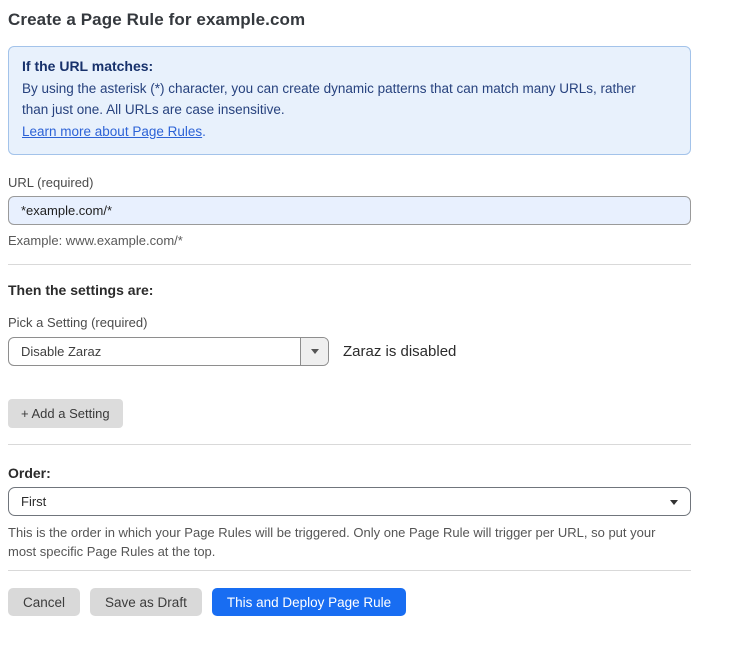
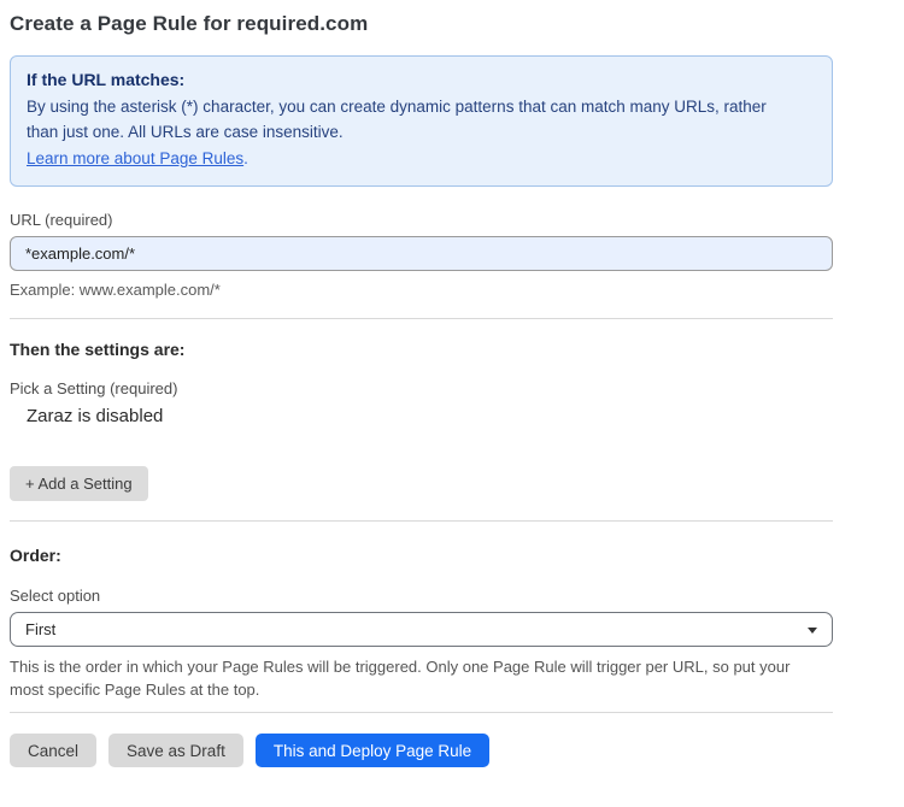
- Create a Page Rule for example.com
+ Create a Page Rule for required.com
  If the URL matches:
  By using the asterisk (*) character, you can create dynamic patterns that can match many URLs, rather than just one. All URLs are case insensitive.
  Learn more about Page Rules.
  URL (required)
  *example.com/*
  Example: www.example.com/*
  Then the settings are:
  Pick a Setting (required)
- Disable Zaraz
  Zaraz is disabled
  + Add a Setting
  Order:
+ Select option
  First
  This is the order in which your Page Rules will be triggered. Only one Page Rule will trigger per URL, so put your most specific Page Rules at the top.
  Cancel
  Save as Draft
  This and Deploy Page Rule
